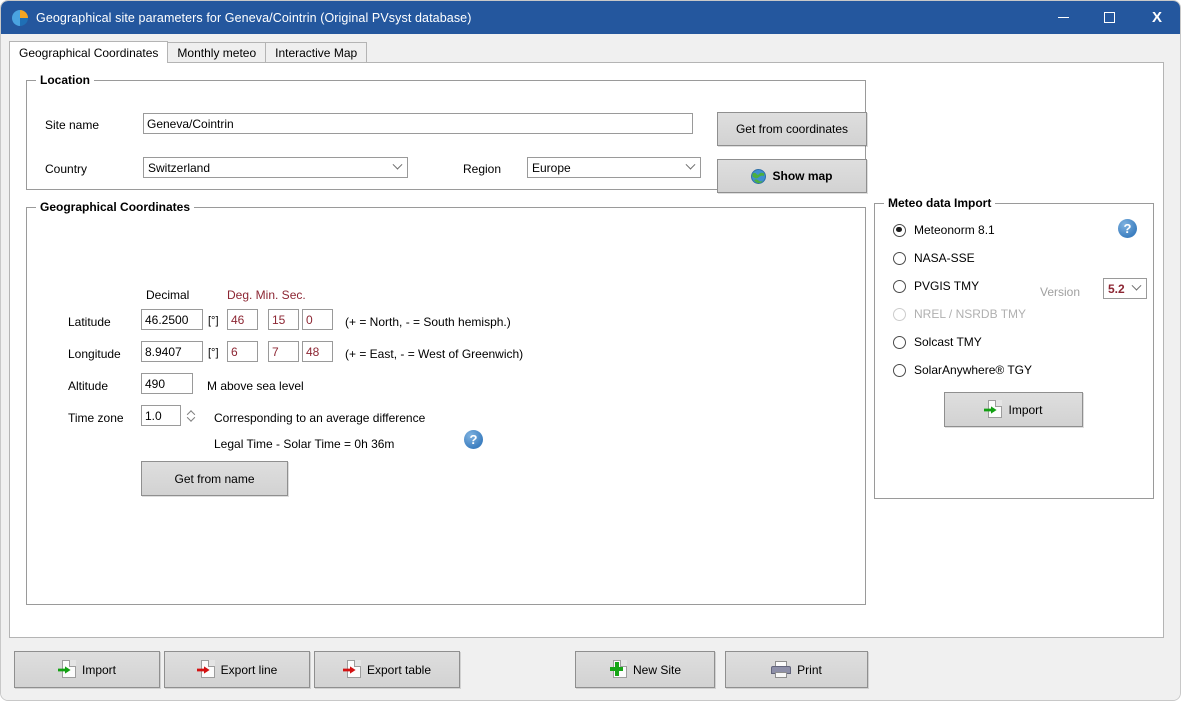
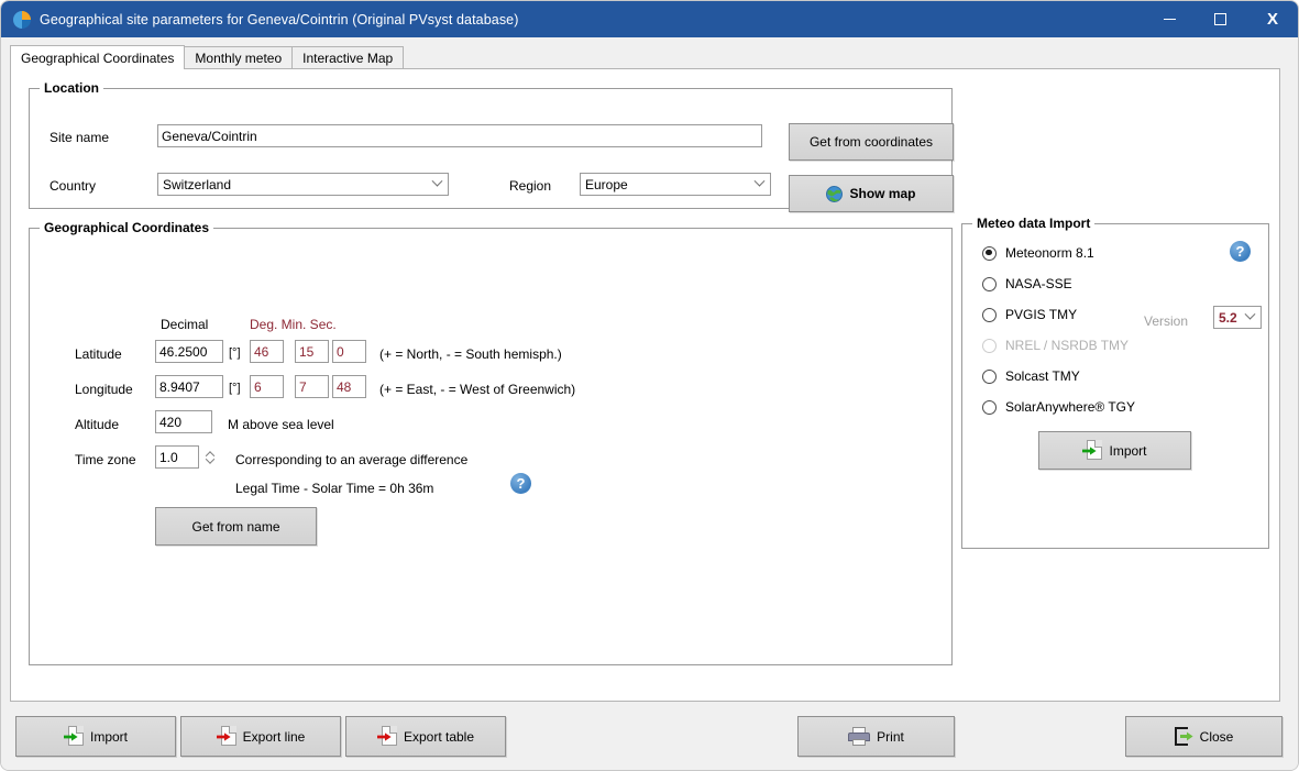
  Geographical site parameters for Geneva/Cointrin (Original PVsyst database)
  X
  Geographical Coordinates
  Monthly meteo
  Interactive Map
  Location
  Site name
  Geneva/Cointrin
  Country
  Switzerland
  Region
  Europe
  Show map
  Get from coordinates
  Geographical Coordinates
  Decimal
  Deg. Min. Sec.
  Latitude
  46.2500
  [°]
  46
  15
  0
  (+ = North, - = South hemisph.)
  Longitude
  8.9407
  [°]
  6
  7
  48
  (+ = East, - = West of Greenwich)
  Altitude
- 490
+ 420
  M above sea level
  Time zone
  1.0
  Corresponding to an average difference
  Legal Time - Solar Time = 0h 36m
  ?
  Get from name
  Meteo data Import
  ?
  Meteonorm 8.1
  NASA-SSE
  PVGIS TMY
  Version
  5.2
  NREL / NSRDB TMY
  Solcast TMY
  SolarAnywhere® TGY
  Import
  Import
  Export line
  Export table
- New Site
  Print
+ Close
